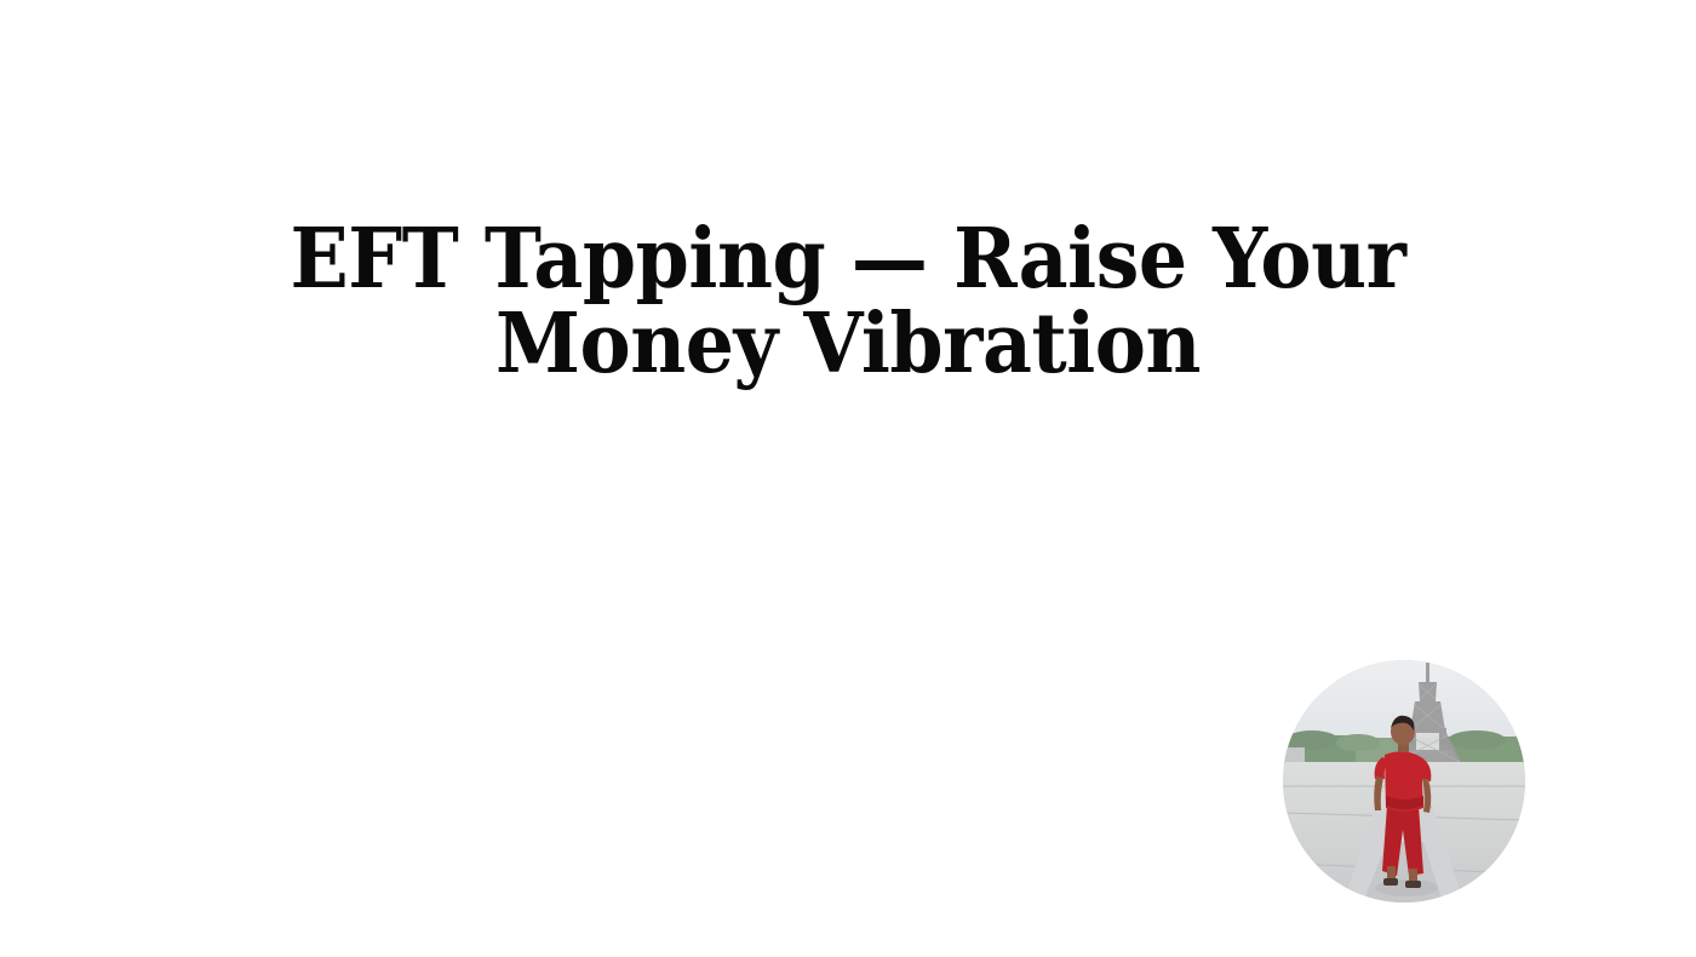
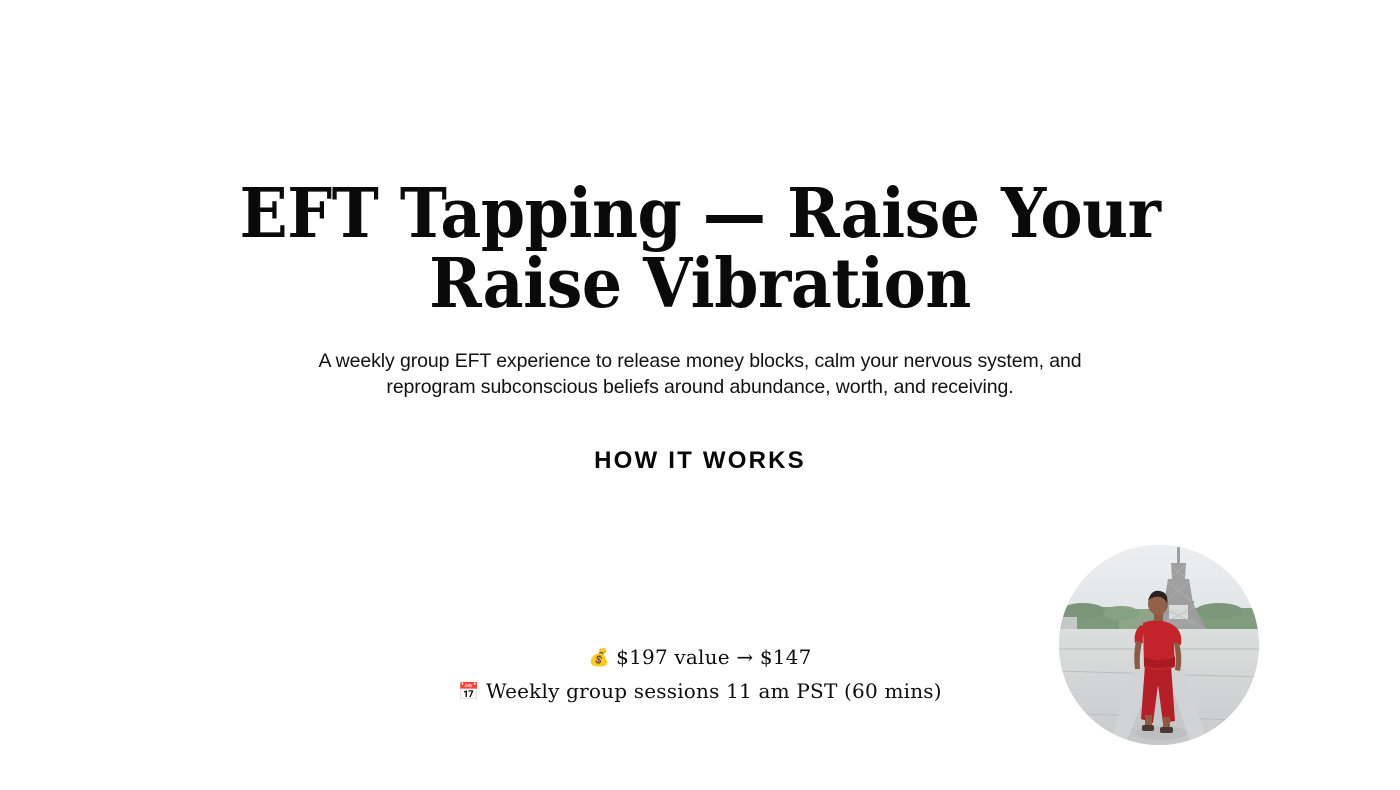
- EFT Tapping — Raise Your Money Vibration
+ EFT Tapping — Raise Your Raise Vibration
+ A weekly group EFT experience to release money blocks, calm your nervous system, and reprogram subconscious beliefs around abundance, worth, and receiving.
+ HOW IT WORKS
+ 💰 $197 value → $147
+ 📅 Weekly group sessions 11 am PST (60 mins)
